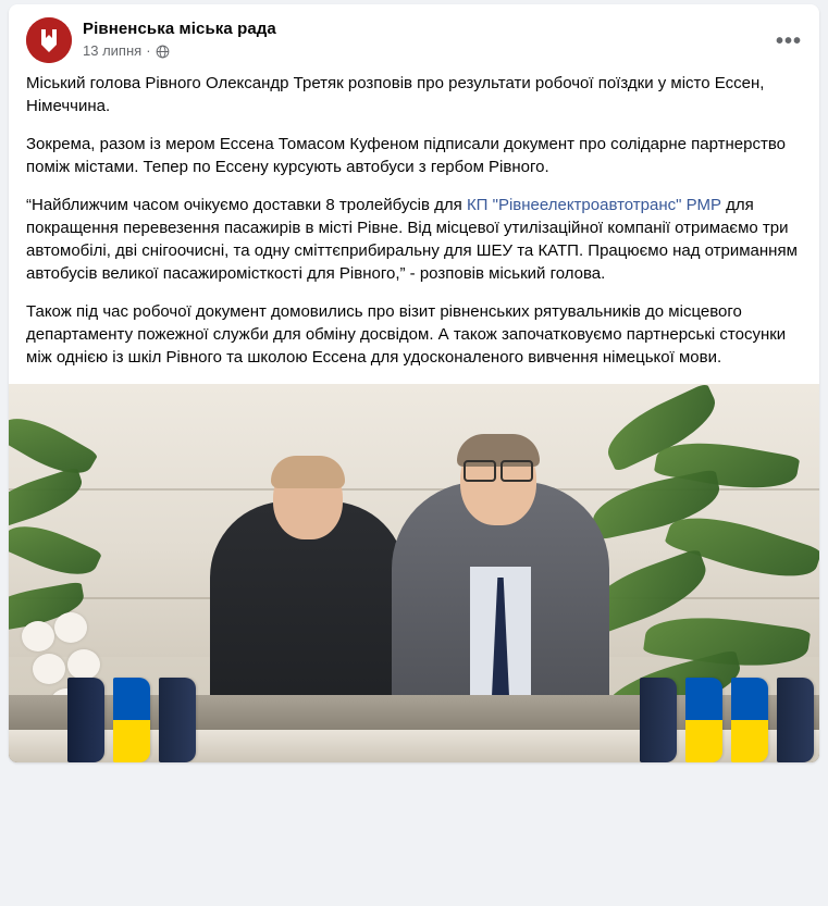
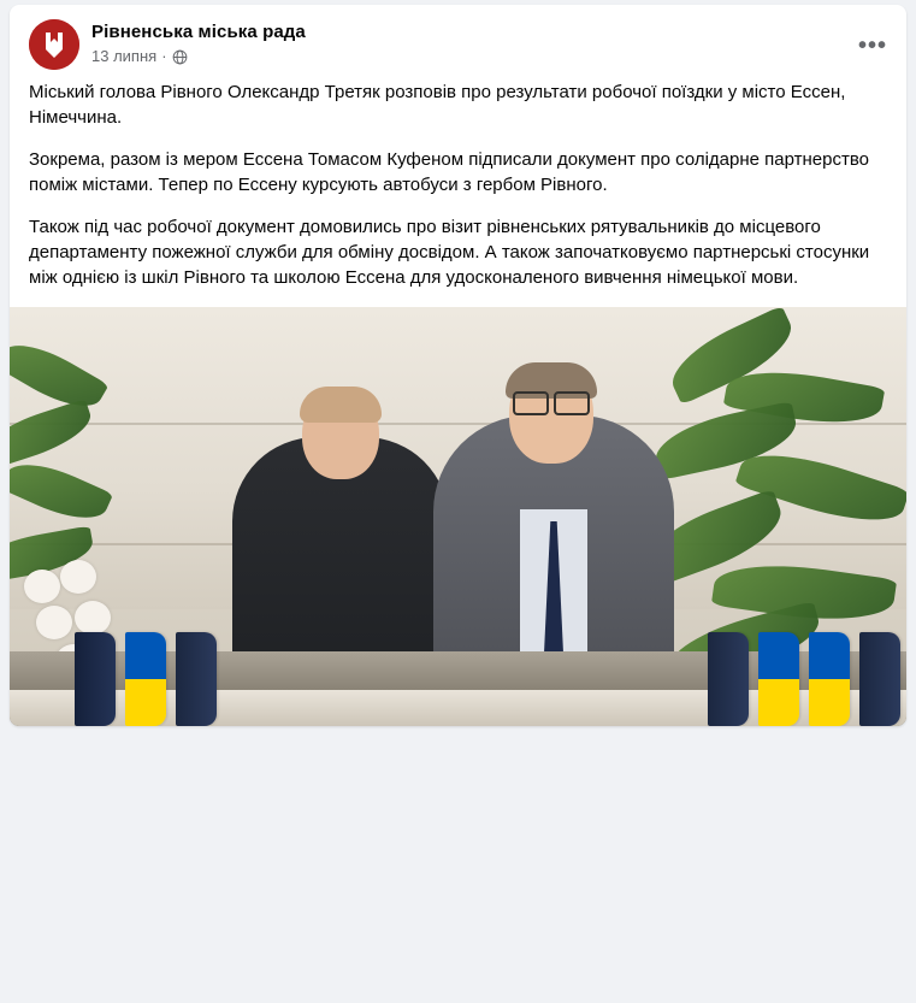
  Рівненська міська рада
  13 липня
  ·
  •••
  Міський голова Рівного Олександр Третяк розповів про результати робочої поїздки у місто Ессен, Німеччина.
  Зокрема, разом із мером Ессена Томасом Куфеном підписали документ про солідарне партнерство поміж містами. Тепер по Ессену курсують автобуси з гербом Рівного.
- “Найближчим часом очікуємо доставки 8 тролейбусів для КП "Рівнеелектроавтотранс" РМР для покращення перевезення пасажирів в місті Рівне. Від місцевої утилізаційної компанії отримаємо три автомобілі, дві снігоочисні, та одну сміттєприбиральну для ШЕУ та КАТП. Працюємо над отриманням автобусів великої пасажиромісткості для Рівного,” - розповів міський голова.
  Також під час робочої документ домовились про візит рівненських рятувальників до місцевого департаменту пожежної служби для обміну досвідом. А також започатковуємо партнерські стосунки між однією із шкіл Рівного та школою Ессена для удосконаленого вивчення німецької мови.
